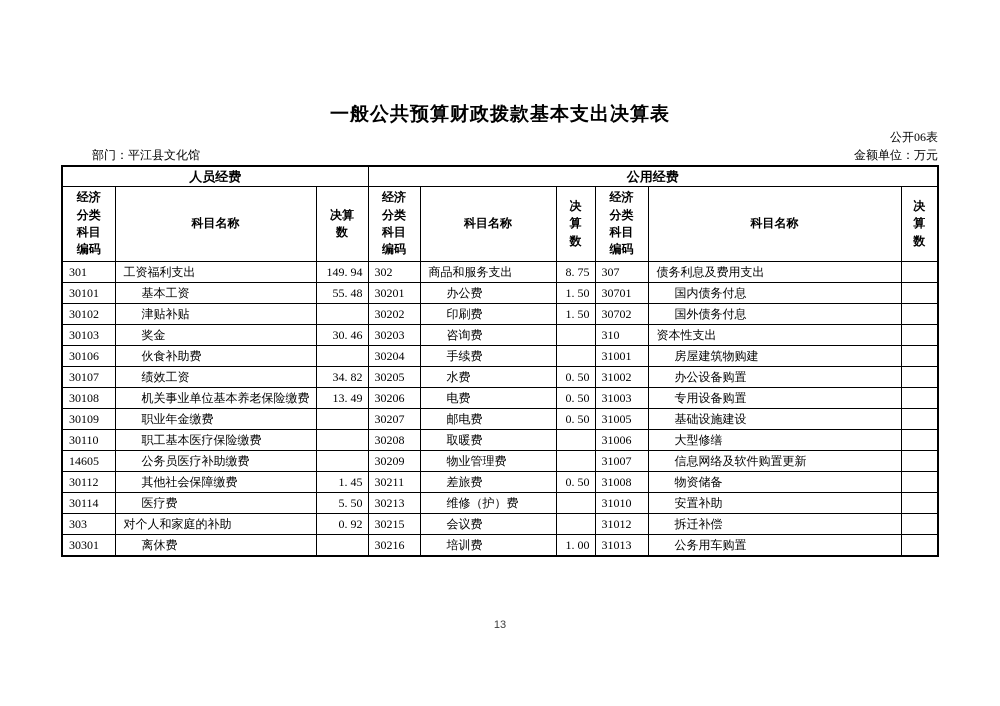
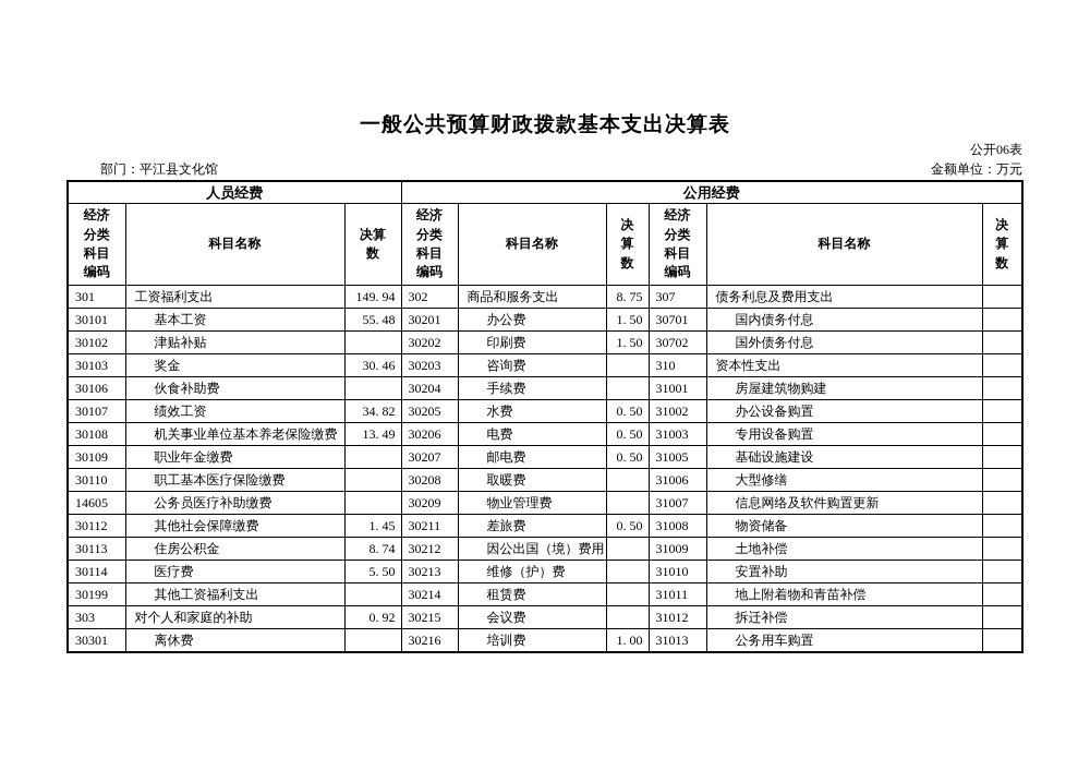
  一般公共预算财政拨款基本支出决算表
  公开06表
  部门：平江县文化馆
  金额单位：万元
  人员经费	公用经费
  经济分类科目编码	科目名称	决算数	经济分类科目编码	科目名称	决算数	经济分类科目编码	科目名称	决算数
  301	工资福利支出	149. 94	302	商品和服务支出	8. 75	307	债务利息及费用支出
  30101	基本工资	55. 48	30201	办公费	1. 50	30701	国内债务付息
  30102	津贴补贴		30202	印刷费	1. 50	30702	国外债务付息
  30103	奖金	30. 46	30203	咨询费		310	资本性支出
  30106	伙食补助费		30204	手续费		31001	房屋建筑物购建
  30107	绩效工资	34. 82	30205	水费	0. 50	31002	办公设备购置
  30108	机关事业单位基本养老保险缴费	13. 49	30206	电费	0. 50	31003	专用设备购置
  30109	职业年金缴费		30207	邮电费	0. 50	31005	基础设施建设
  30110	职工基本医疗保险缴费		30208	取暖费		31006	大型修缮
  14605	公务员医疗补助缴费		30209	物业管理费		31007	信息网络及软件购置更新
  30112	其他社会保障缴费	1. 45	30211	差旅费	0. 50	31008	物资储备
+ 30113	住房公积金	8. 74	30212	因公出国（境）费用		31009	土地补偿
  30114	医疗费	5. 50	30213	维修（护）费		31010	安置补助
+ 30199	其他工资福利支出		30214	租赁费		31011	地上附着物和青苗补偿
  303	对个人和家庭的补助	0. 92	30215	会议费		31012	拆迁补偿
  30301	离休费		30216	培训费	1. 00	31013	公务用车购置
- 13
